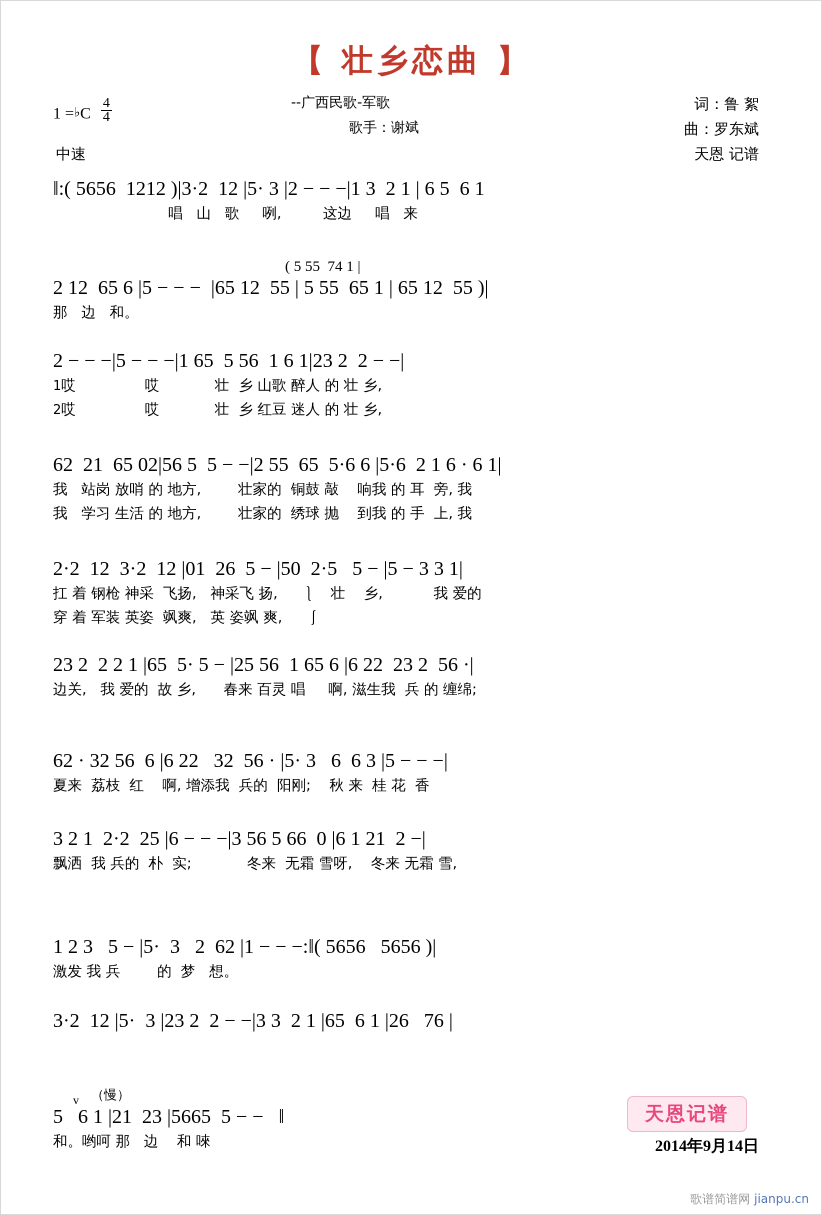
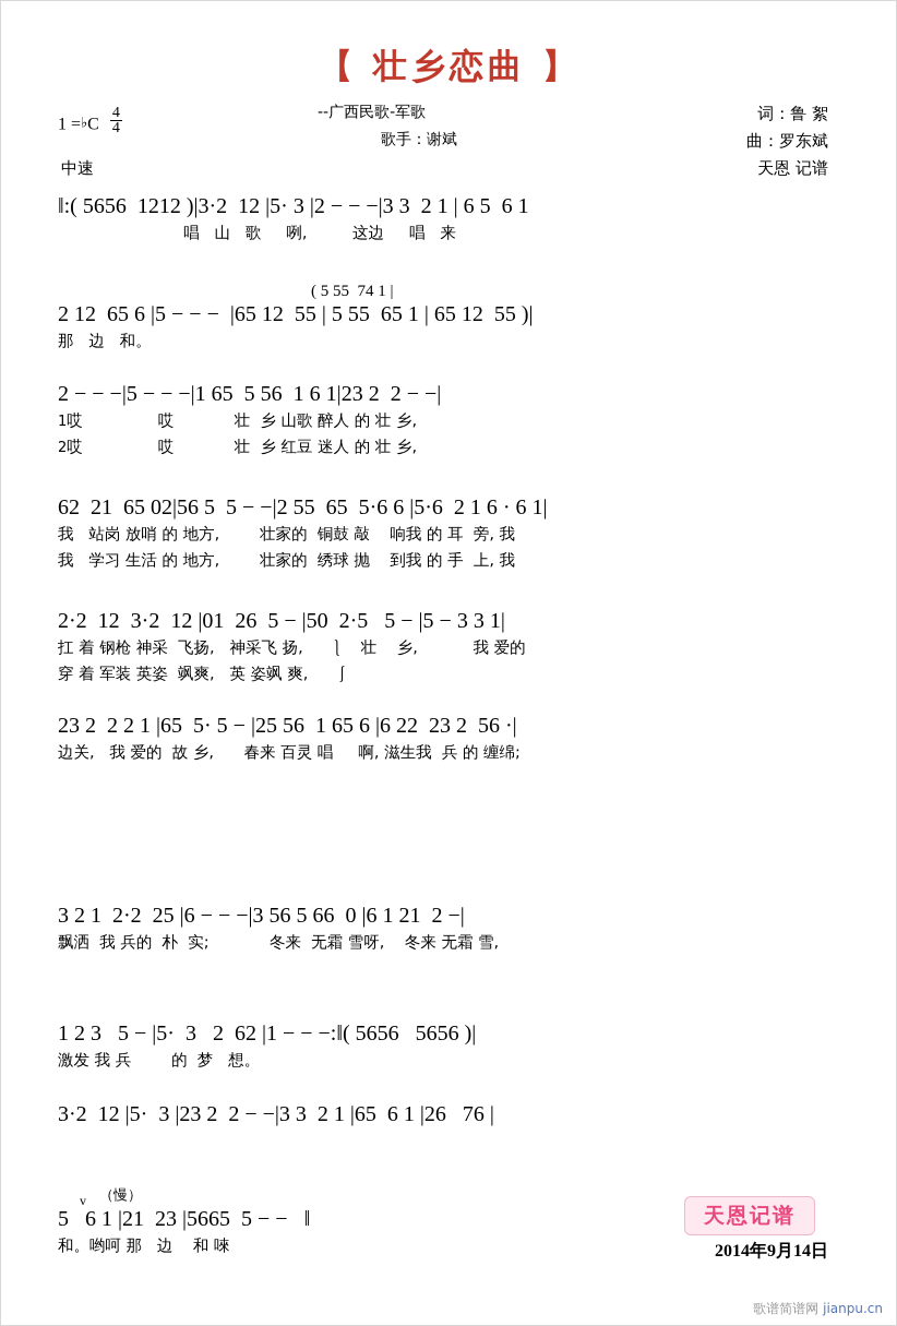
  【 壮乡恋曲 】
  1 =♭C
  4
  4
  中速
  --广西民歌-军歌
  歌手：谢斌
  词：鲁 絮
  曲：罗东斌
  天恩 记谱
- ‖:( 5656 1212 )|3·2 12 |5· 3 |2 − − −|1 3 2 1 | 6 5 6 1
+ ‖:( 5656 1212 )|3·2 12 |5· 3 |2 − − −|3 3 2 1 | 6 5 6 1
  唱 山 歌 咧, 这边 唱 来
  ( 5 55 74 1 |
  2 12 65 6 |5 − − − |65 12 55 | 5 55 65 1 | 65 12 55 )|
  那 边 和。
  2 − − −|5 − − −|1 65 5 56 1 6 1|23 2 2 − −|
  1哎 哎 壮 乡 山歌 醉人 的 壮 乡,
  2哎 哎 壮 乡 红豆 迷人 的 壮 乡,
  62 21 65 02|56 5 5 − −|2 55 65 5·6 6 |5·6 2 1 6 · 6 1|
  我 站岗 放哨 的 地方, 壮家的 铜鼓 敲 响我 的 耳 旁, 我
  我 学习 生活 的 地方, 壮家的 绣球 抛 到我 的 手 上, 我
  2·2 12 3·2 12 |01 26 5 − |50 2·5 5 − |5 − 3 3 1|
  扛 着 钢枪 神采 飞扬, 神采飞 扬, ⎱ 壮 乡, 我 爱的
  穿 着 军装 英姿 飒爽, 英 姿飒 爽, ⎰
  23 2 2 2 1 |65 5· 5 − |25 56 1 65 6 |6 22 23 2 56 ·|
  边关, 我 爱的 故 乡, 春来 百灵 唱 啊, 滋生我 兵 的 缠绵;
- 62 · 32 56 6 |6 22 32 56 · |5· 3 6 6 3 |5 − − −|
- 夏来 荔枝 红 啊, 增添我 兵的 阳刚; 秋 来 桂 花 香
  3 2 1 2·2 25 |6 − − −|3 56 5 66 0 |6 1 21 2 −|
  飘洒 我 兵的 朴 实; 冬来 无霜 雪呀, 冬来 无霜 雪,
  1 2 3 5 − |5· 3 2 62 |1 − − −:‖( 5656 5656 )|
  激发 我 兵 的 梦 想。
  3·2 12 |5· 3 |23 2 2 − −|3 3 2 1 |65 6 1 |26 76 |
  v
  （慢）
  5 6 1 |21 23 |5665 5 − − ‖
  和。哟呵 那 边 和 唻
  天恩记谱
  2014年9月14日
  歌谱简谱网 jianpu.cn
